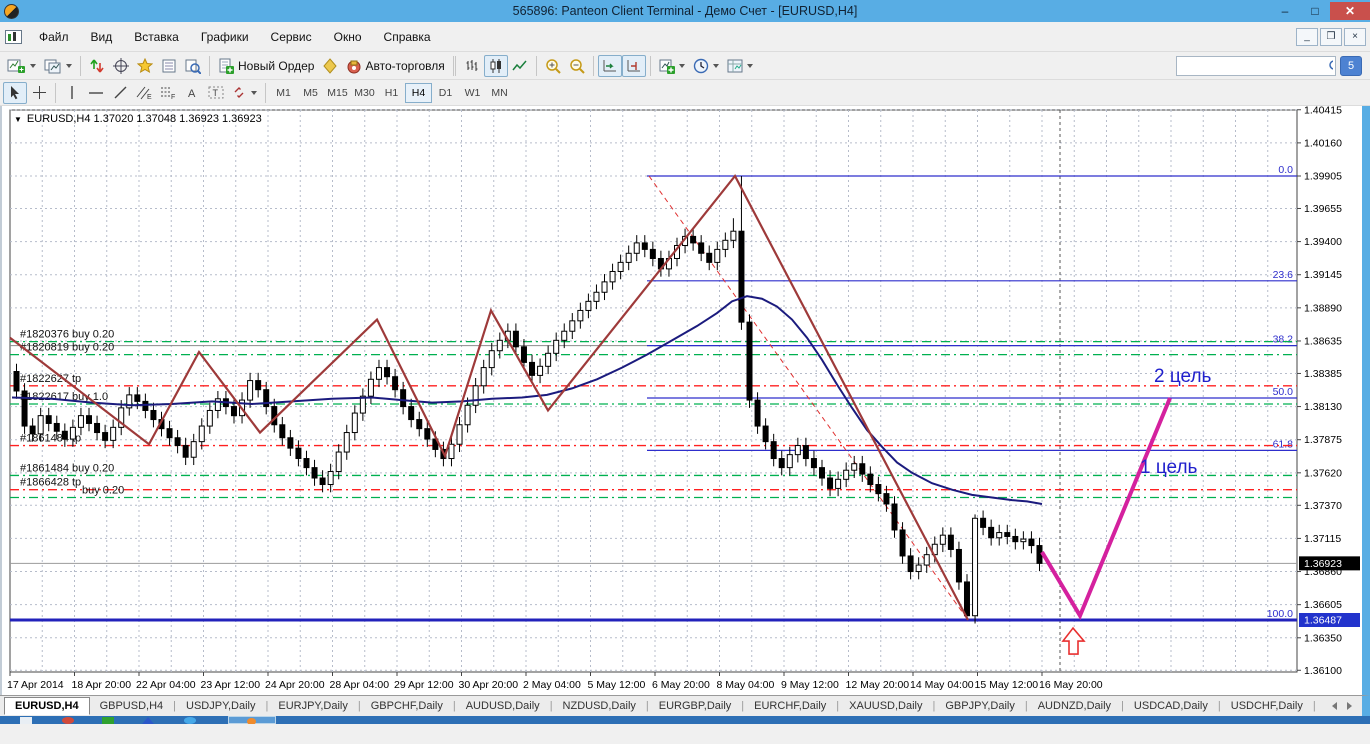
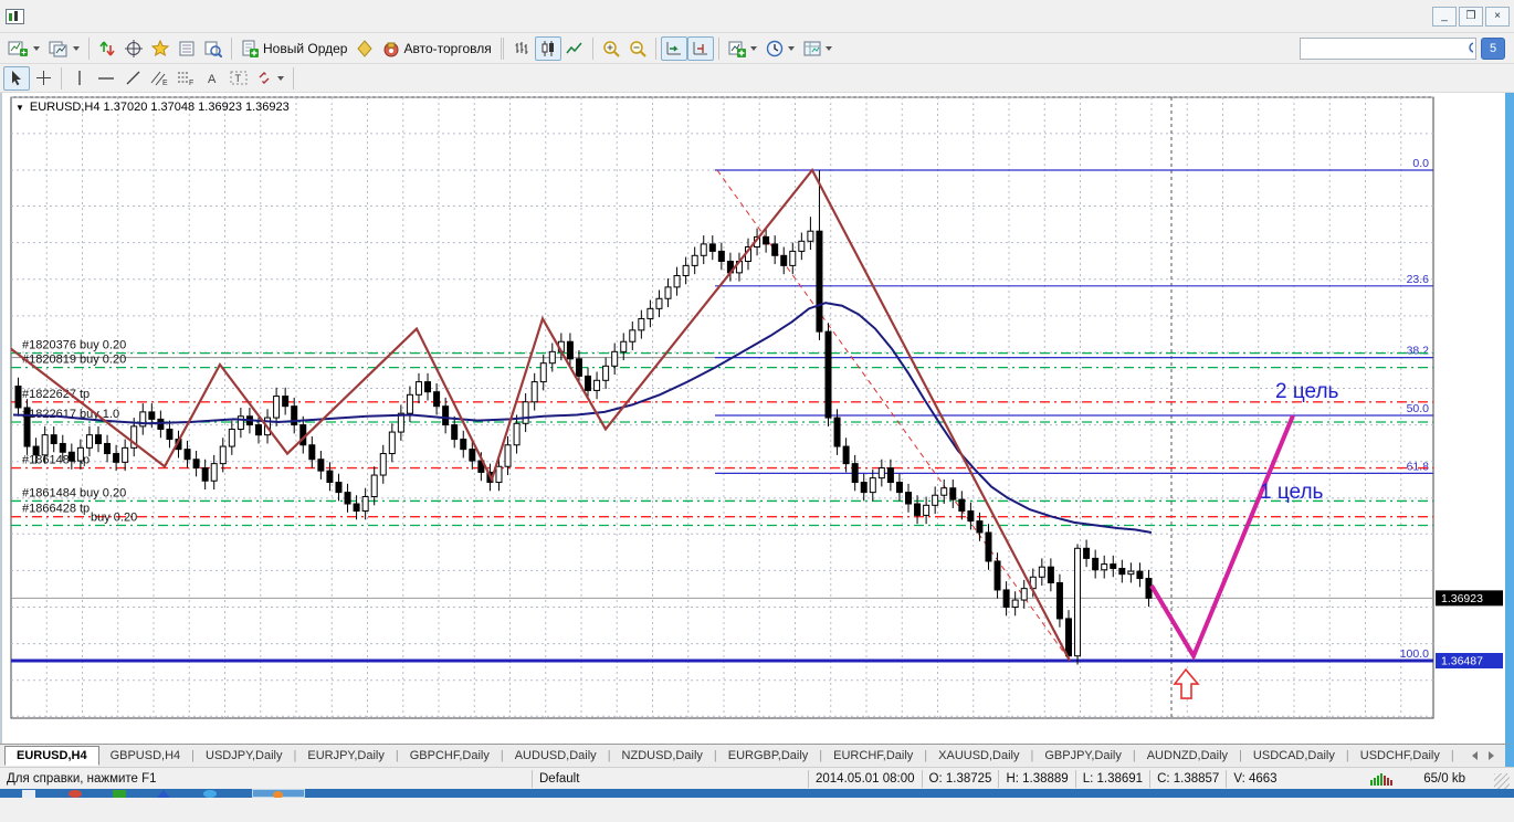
- 565896: Panteon Client Terminal - Демо Счет - [EURUSD,H4]
- –
- □
- ✕
- Файл
- Вид
- Вставка
- Графики
- Сервис
- Окно
- Справка
  _
  ❒
  ×
  Новый Ордер
  Авто-торговля
  5
  A
  T
- M1
- M5
- M15
- M30
- H1
- H4
- D1
- W1
- MN
  0.0
  23.6
  38.2
  50.0
  61.8
  100.0
  #1820376 buy 0.20
  1820819 buy 0.20
  #1822627 tp
  1822617 bu 1.0
  #186148p
  #1861484 buy 0.20
  #1866428 tp
  buy 0.20
  2 цель
  1 цель
- 1.40415
- 1.40160
- 1.39905
- 1.39655
- 1.39400
- 1.39145
- 1.38890
- 1.38635
- 1.38385
- 1.38130
- 1.37875
- 1.37620
- 1.37370
- 1.37115
- 1.36860
- 1.36605
- 1.36350
- 1.36100
  1.36923
  1.36487
- 17 Apr 2014
- 18 Apr 20:00
- 22 Apr 04:00
- 23 Apr 12:00
- 24 Apr 20:00
- 28 Apr 04:00
- 29 Apr 12:00
- 30 Apr 20:00
- 2 May 04:00
- 5 May 12:00
- 6 May 20:00
- 8 May 04:00
- 9 May 12:00
- 12 May 20:00
- 14 May 04:00
- 15 May 12:00
- 16 May 20:00
  ▼
  EURUSD,H4 1.37020 1.37048 1.36923 1.36923
  EURUSD,H4
  GBPUSD,H4
  |
  USDJPY,Daily
  |
  EURJPY,Daily
  |
  GBPCHF,Daily
  |
  AUDUSD,Daily
  |
  NZDUSD,Daily
  |
  EURGBP,Daily
  |
  EURCHF,Daily
  |
  XAUUSD,Daily
  |
  GBPJPY,Daily
  |
  AUDNZD,Daily
  |
  USDCAD,Daily
  |
  USDCHF,Daily
  |
+ Для справки, нажмите F1
+ Default
+ 2014.05.01 08:00
+ O: 1.38725
+ H: 1.38889
+ L: 1.38691
+ C: 1.38857
+ V: 4663
+ 65/0 kb
